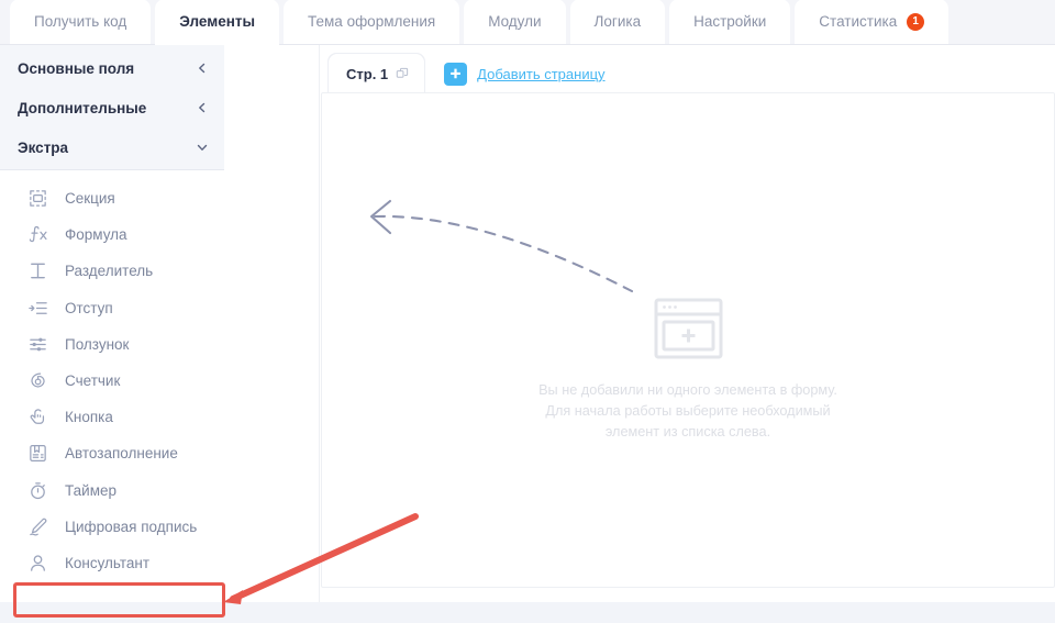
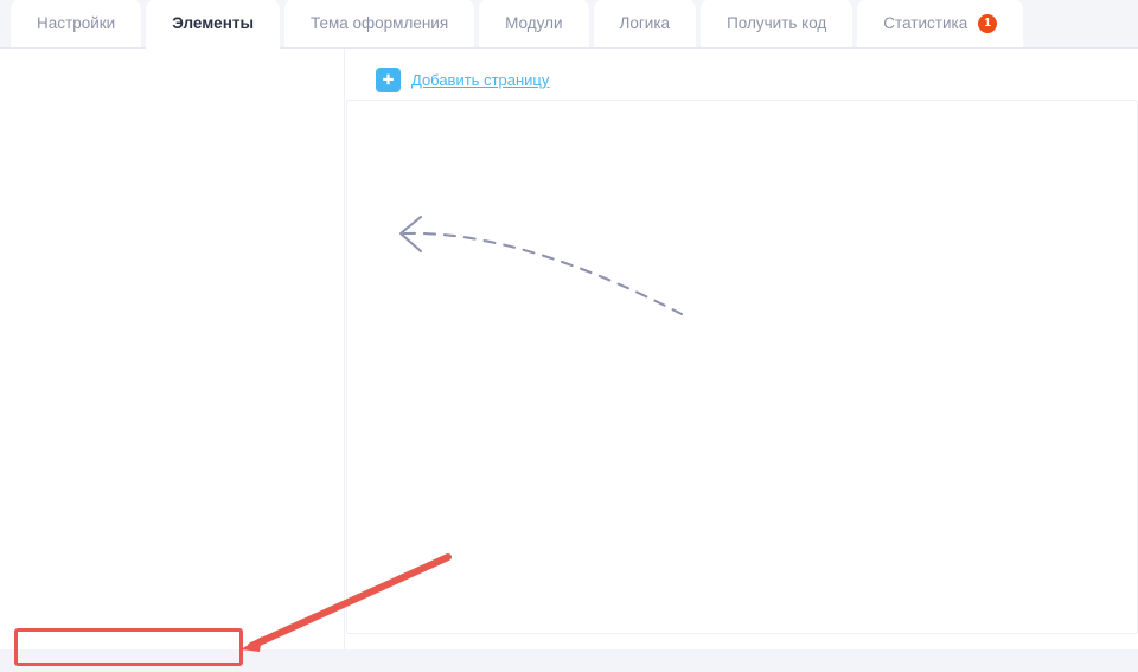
- Получить код
+ Настройки
  Элементы
  Тема оформления
  Модули
  Логика
- Настройки
+ Получить код
  Статистика
  1
- Основные поля
- Дополнительные
- Экстра
- Секция
- Формула
- Разделитель
- Отступ
- Ползунок
- Счетчик
- Кнопка
- Автозаполнение
- Таймер
- Цифровая подпись
- Консультант
- Стр. 1
  Добавить страницу
- Вы не добавили ни одного элемента в форму.
- Для начала работы выберите необходимый
- элемент из списка слева.
